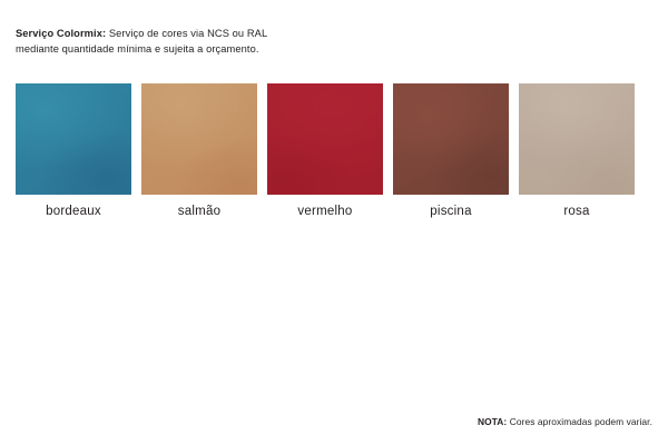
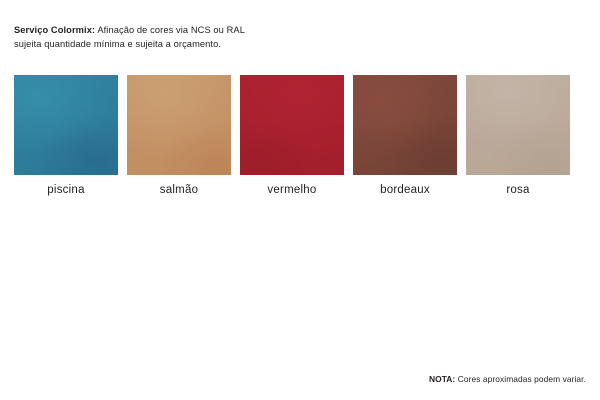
- Serviço Colormix: Serviço de cores via NCS ou RAL
+ Serviço Colormix: Afinação de cores via NCS ou RAL
- mediante quantidade mínima e sujeita a orçamento.
+ sujeita quantidade mínima e sujeita a orçamento.
- bordeaux
+ piscina
  salmão
  vermelho
- piscina
+ bordeaux
  rosa
  NOTA: Cores aproximadas podem variar.
